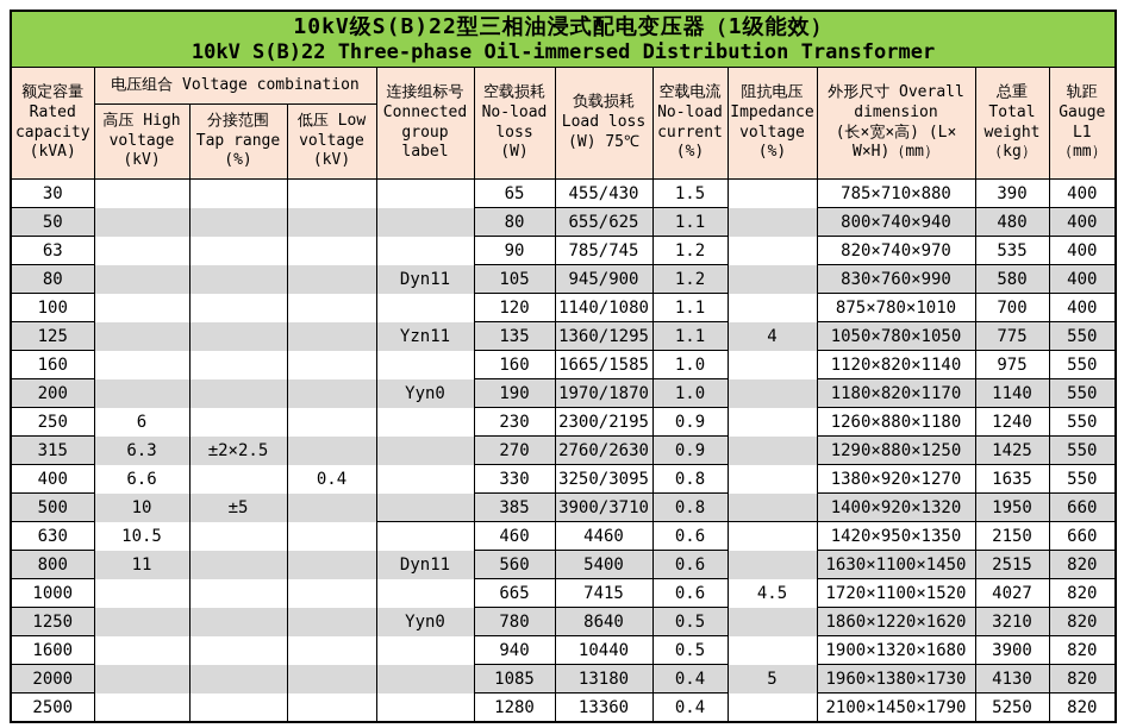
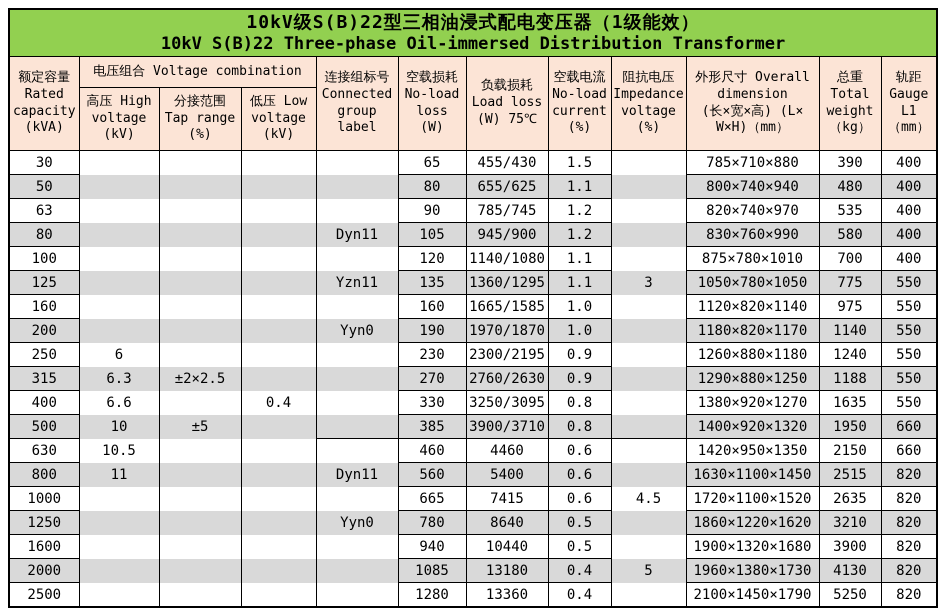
  10kV级S(B)22型三相油浸式配电变压器（1级能效） 10kV S(B)22 Three-phase Oil-immersed Distribution Transformer
  额定容量 Rated capacity (kVA)	电压组合 Voltage combination	连接组标号 Connected group label	空载损耗 No-load loss (W)	负载损耗 Load loss (W) 75℃	空载电流 No-load current (%)	阻抗电压 Impedance voltage (%)	外形尺寸 Overall dimension (长×宽×高) (L× W×H)（mm）	总重 Total weight （kg）	轨距 Gauge L1 （mm）
  高压 High voltage (kV)	分接范围 Tap range (%)	低压 Low voltage (kV)
  30					65	455/430	1.5		785×710×880	390	400
  50					80	655/625	1.1		800×740×940	480	400
  63					90	785/745	1.2		820×740×970	535	400
  80				Dyn11	105	945/900	1.2		830×760×990	580	400
  100					120	1140/1080	1.1		875×780×1010	700	400
- 125				Yzn11	135	1360/1295	1.1	4	1050×780×1050	775	550
+ 125				Yzn11	135	1360/1295	1.1	3	1050×780×1050	775	550
  160					160	1665/1585	1.0		1120×820×1140	975	550
  200				Yyn0	190	1970/1870	1.0		1180×820×1170	1140	550
  250	6				230	2300/2195	0.9		1260×880×1180	1240	550
- 315	6.3	±2×2.5			270	2760/2630	0.9		1290×880×1250	1425	550
+ 315	6.3	±2×2.5			270	2760/2630	0.9		1290×880×1250	1188	550
  400	6.6		0.4		330	3250/3095	0.8		1380×920×1270	1635	550
  500	10	±5			385	3900/3710	0.8		1400×920×1320	1950	660
  630	10.5				460	4460	0.6		1420×950×1350	2150	660
  800	11			Dyn11	560	5400	0.6		1630×1100×1450	2515	820
- 1000					665	7415	0.6	4.5	1720×1100×1520	4027	820
+ 1000					665	7415	0.6	4.5	1720×1100×1520	2635	820
  1250				Yyn0	780	8640	0.5		1860×1220×1620	3210	820
  1600					940	10440	0.5		1900×1320×1680	3900	820
  2000					1085	13180	0.4	5	1960×1380×1730	4130	820
  2500					1280	13360	0.4		2100×1450×1790	5250	820
